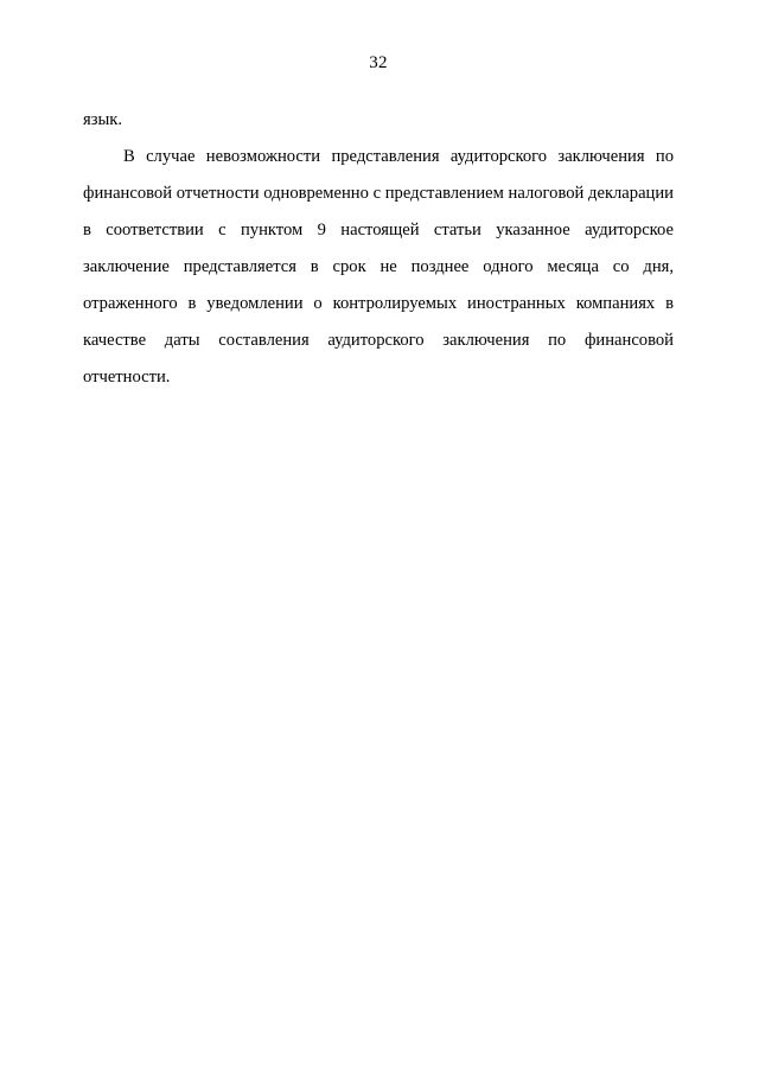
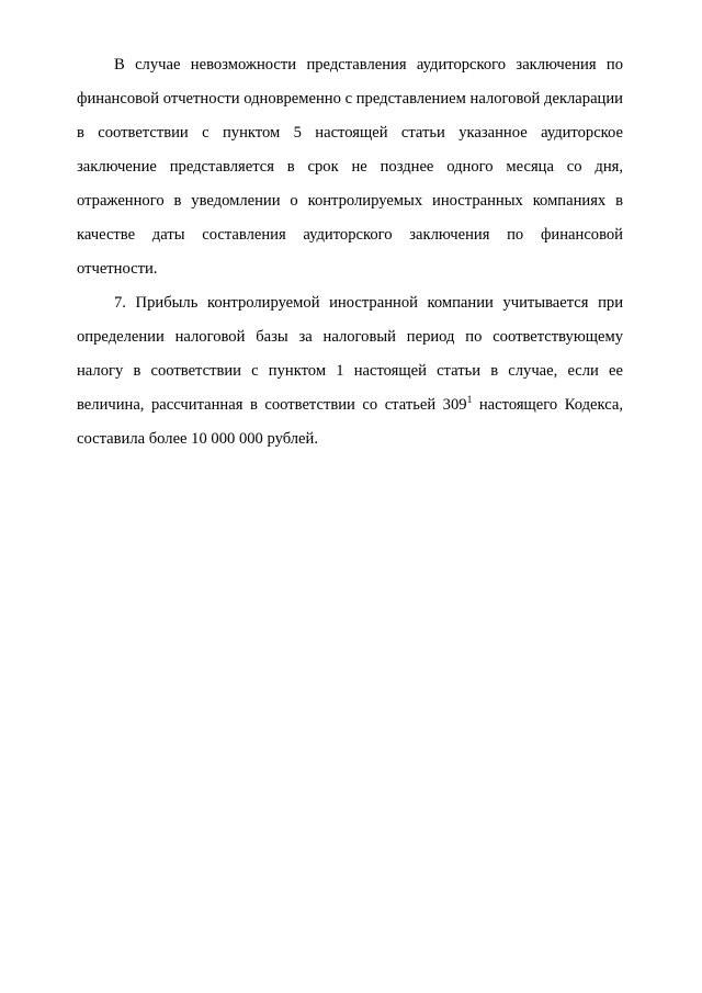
- 32
- язык.
- В случае невозможности представления аудиторского заключения по финансовой отчетности одновременно с представлением налоговой декларации в соответствии с пунктом 9 настоящей статьи указанное аудиторское заключение представляется в срок не позднее одного месяца со дня, отраженного в уведомлении о контролируемых иностранных компаниях в качестве даты составления аудиторского заключения по финансовой отчетности.
+ В случае невозможности представления аудиторского заключения по финансовой отчетности одновременно с представлением налоговой декларации в соответствии с пунктом 5 настоящей статьи указанное аудиторское заключение представляется в срок не позднее одного месяца со дня, отраженного в уведомлении о контролируемых иностранных компаниях в качестве даты составления аудиторского заключения по финансовой отчетности.
+ 7. Прибыль контролируемой иностранной компании учитывается при определении налоговой базы за налоговый период по соответствующему налогу в соответствии с пунктом 1 настоящей статьи в случае, если ее величина, рассчитанная в соответствии со статьей 3091 настоящего Кодекса, составила более 10 000 000 рублей.
